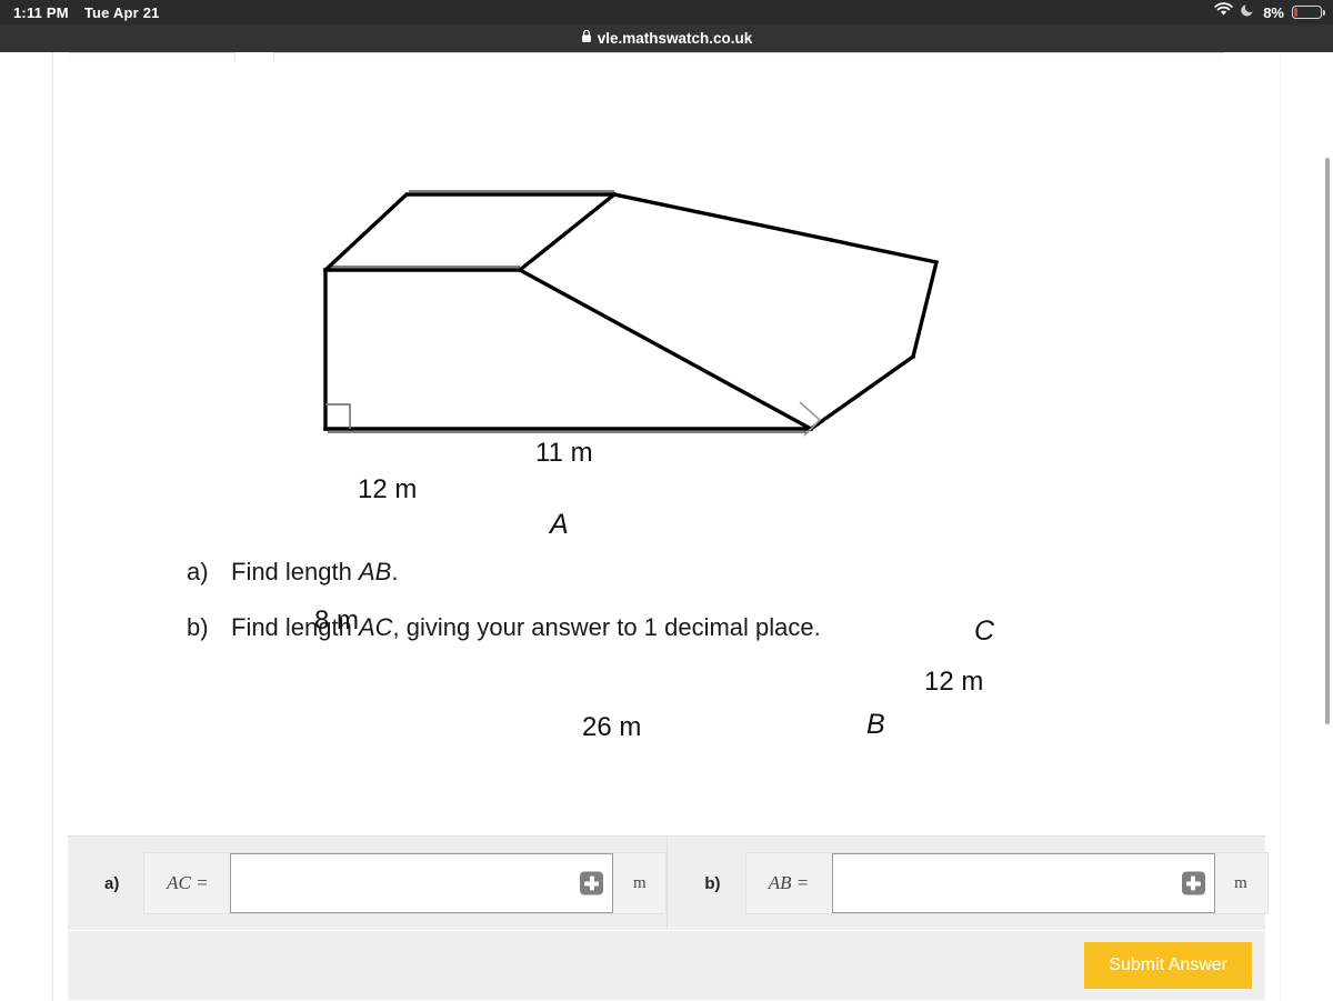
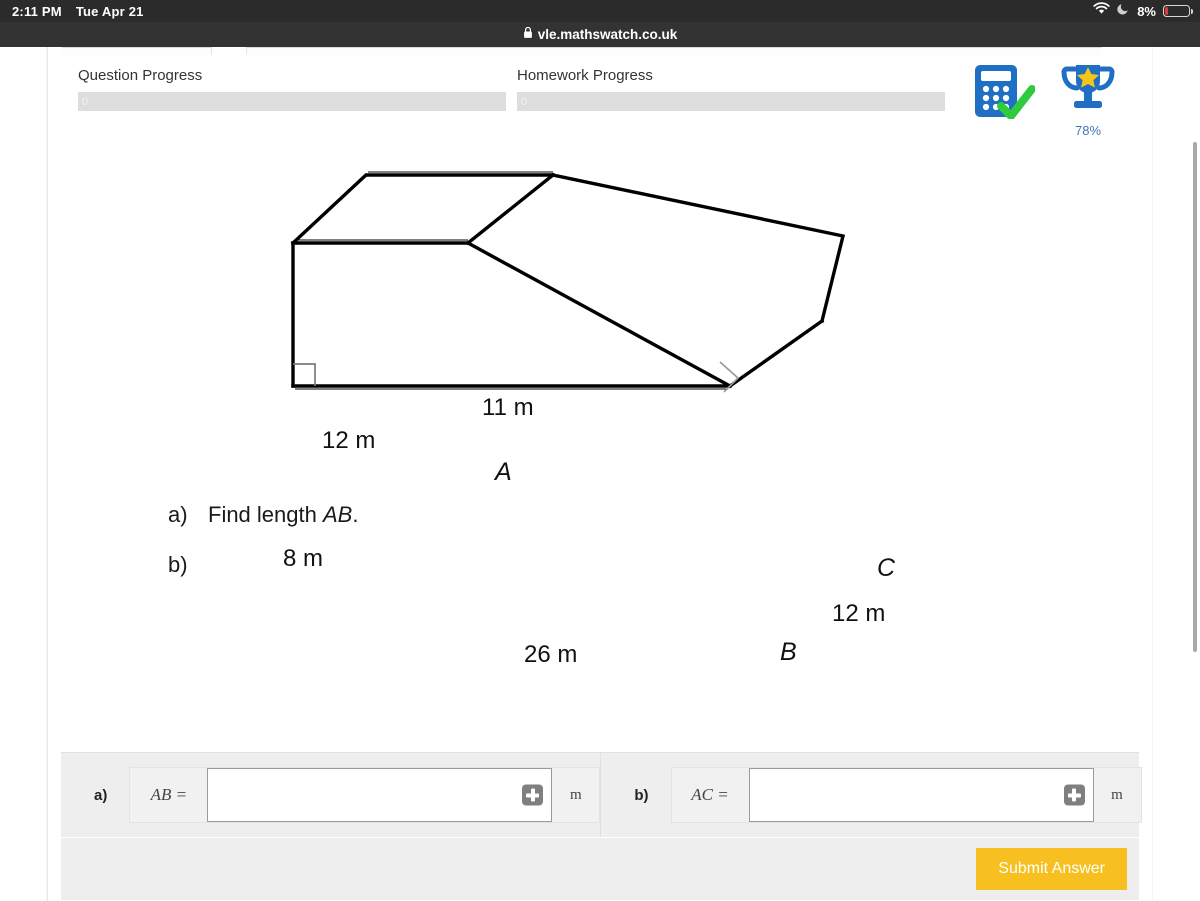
- 1:11 PM
+ 2:11 PM
  Tue Apr 21
  8%
  vle.mathswatch.co.uk
+ Question Progress
+ Homework Progress
+ 78%
  11 m
  12 m
  8 m
  26 m
  12 m
  A
  B
  C
  a)
  Find length AB.
  b)
- Find length AC, giving your answer to 1 decimal place.
  a)
- AC =
+ AB =
  m
  b)
- AB =
+ AC =
  m
  Submit Answer
